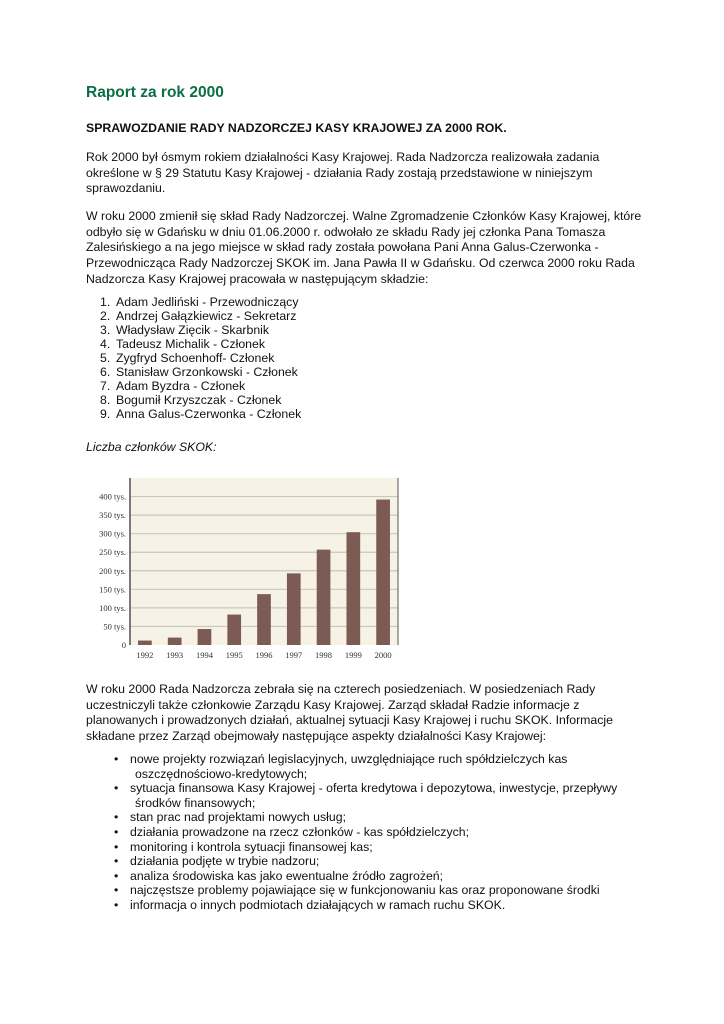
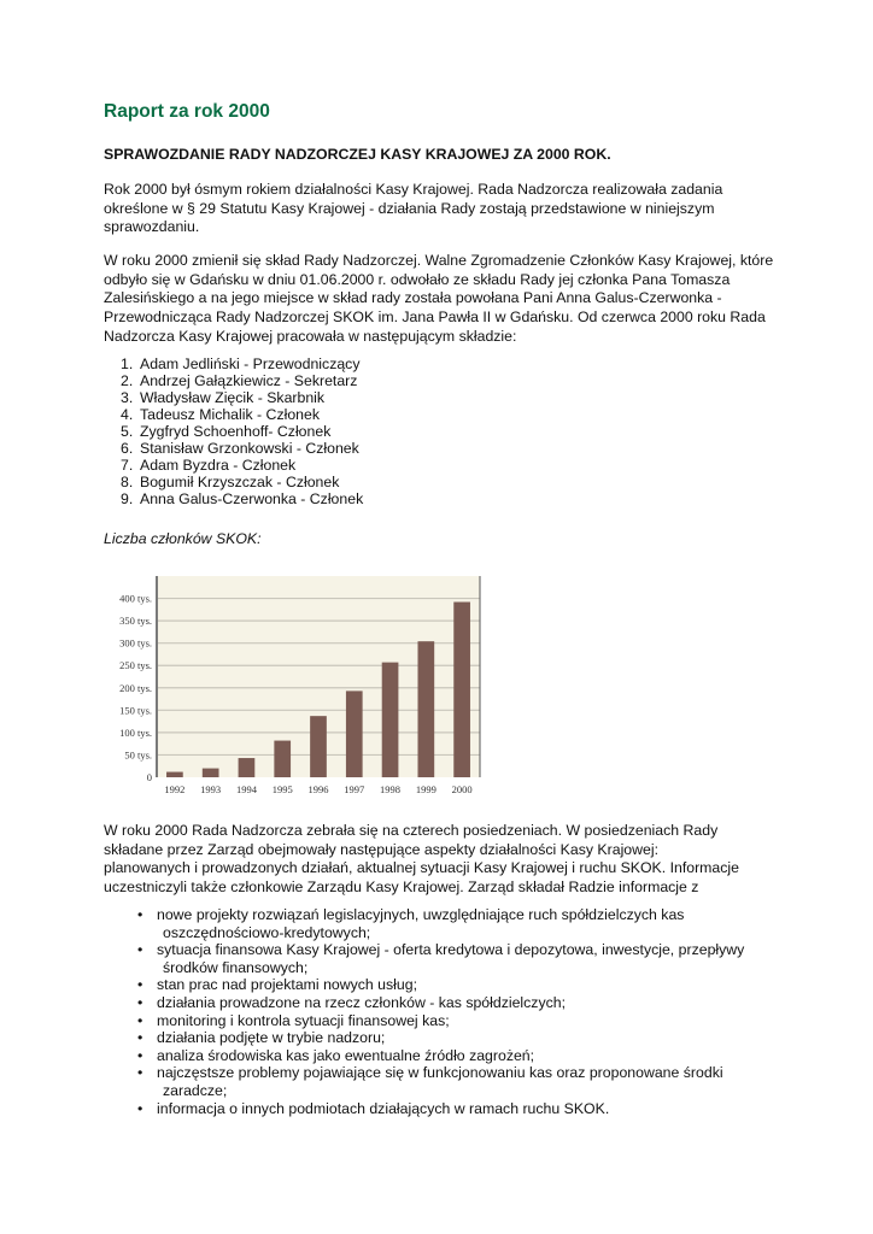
  Raport za rok 2000
  SPRAWOZDANIE RADY NADZORCZEJ KASY KRAJOWEJ ZA 2000 ROK.
  Rok 2000 był ósmym rokiem działalności Kasy Krajowej. Rada Nadzorcza realizowała zadania
  określone w § 29 Statutu Kasy Krajowej - działania Rady zostają przedstawione w niniejszym
  sprawozdaniu.
  W roku 2000 zmienił się skład Rady Nadzorczej. Walne Zgromadzenie Członków Kasy Krajowej, które
  odbyło się w Gdańsku w dniu 01.06.2000 r. odwołało ze składu Rady jej członka Pana Tomasza
  Zalesińskiego a na jego miejsce w skład rady została powołana Pani Anna Galus-Czerwonka -
  Przewodnicząca Rady Nadzorczej SKOK im. Jana Pawła II w Gdańsku. Od czerwca 2000 roku Rada
  Nadzorcza Kasy Krajowej pracowała w następującym składzie:
  1. Adam Jedliński - Przewodniczący
  2. Andrzej Gałązkiewicz - Sekretarz
  3. Władysław Zięcik - Skarbnik
  4. Tadeusz Michalik - Członek
  5. Zygfryd Schoenhoff- Członek
  6. Stanisław Grzonkowski - Członek
  7. Adam Byzdra - Członek
  8. Bogumił Krzyszczak - Członek
  9. Anna Galus-Czerwonka - Członek
  Liczba członków SKOK:
  0
  50 tys.
  100 tys.
  150 tys.
  200 tys.
  250 tys.
  300 tys.
  350 tys.
  400 tys.
  1992
  1993
  1994
  1995
  1996
  1997
  1998
  1999
  2000
  W roku 2000 Rada Nadzorcza zebrała się na czterech posiedzeniach. W posiedzeniach Rady
- uczestniczyli także członkowie Zarządu Kasy Krajowej. Zarząd składał Radzie informacje z
+ składane przez Zarząd obejmowały następujące aspekty działalności Kasy Krajowej:
  planowanych i prowadzonych działań, aktualnej sytuacji Kasy Krajowej i ruchu SKOK. Informacje
- składane przez Zarząd obejmowały następujące aspekty działalności Kasy Krajowej:
+ uczestniczyli także członkowie Zarządu Kasy Krajowej. Zarząd składał Radzie informacje z
  •
  nowe projekty rozwiązań legislacyjnych, uwzględniające ruch spółdzielczych kas
  oszczędnościowo-kredytowych;
  •
  sytuacja finansowa Kasy Krajowej - oferta kredytowa i depozytowa, inwestycje, przepływy
  środków finansowych;
  •
  stan prac nad projektami nowych usług;
  •
  działania prowadzone na rzecz członków - kas spółdzielczych;
  •
  monitoring i kontrola sytuacji finansowej kas;
  •
  działania podjęte w trybie nadzoru;
  •
  analiza środowiska kas jako ewentualne źródło zagrożeń;
  •
  najczęstsze problemy pojawiające się w funkcjonowaniu kas oraz proponowane środki
+ zaradcze;
  •
  informacja o innych podmiotach działających w ramach ruchu SKOK.
